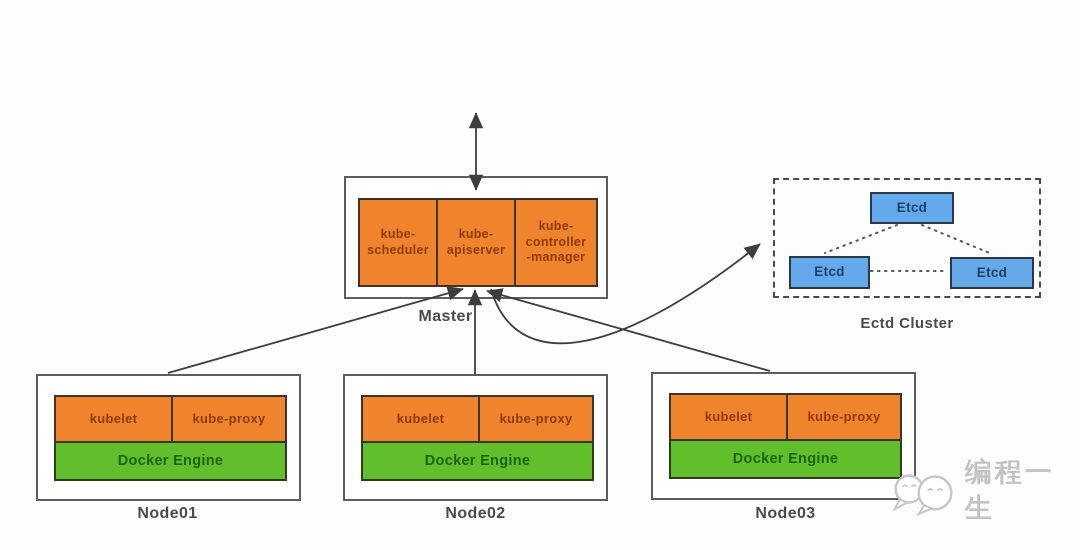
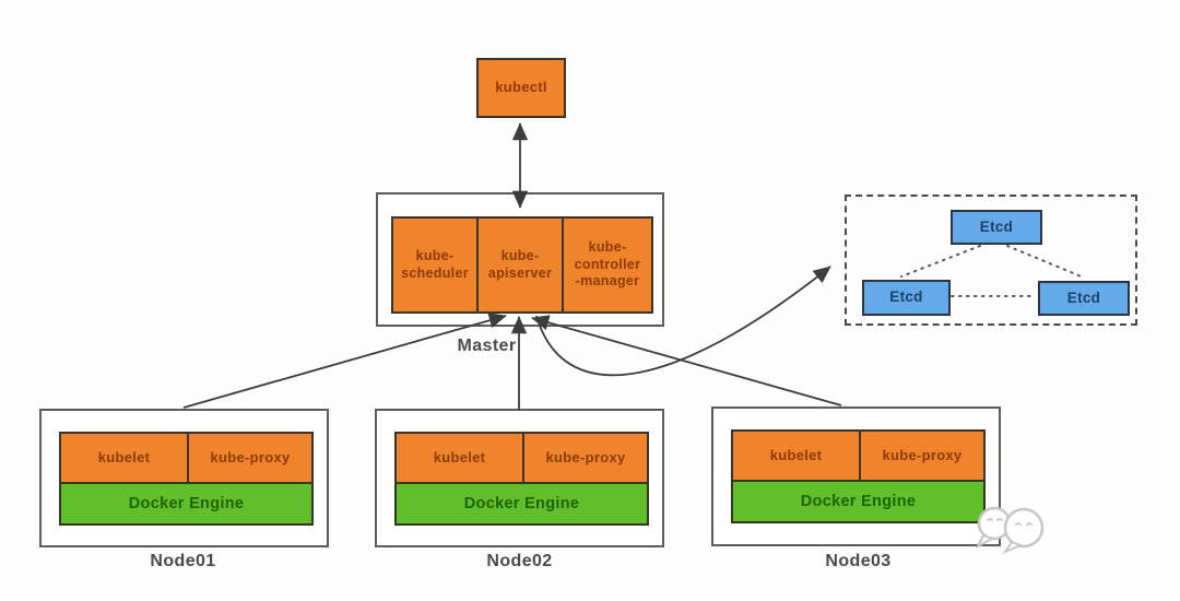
+ kubectl
  kube-
  scheduler
  kube-
  apiserver
  kube-
  controller
  -manager
  Master
  Etcd
  Etcd
  Etcd
- Ectd Cluster
  kubelet
  kube-proxy
  Docker Engine
  Node01
  kubelet
  kube-proxy
  Docker Engine
  Node02
  kubelet
  kube-proxy
  Docker Engine
  Node03
- 编程一生
